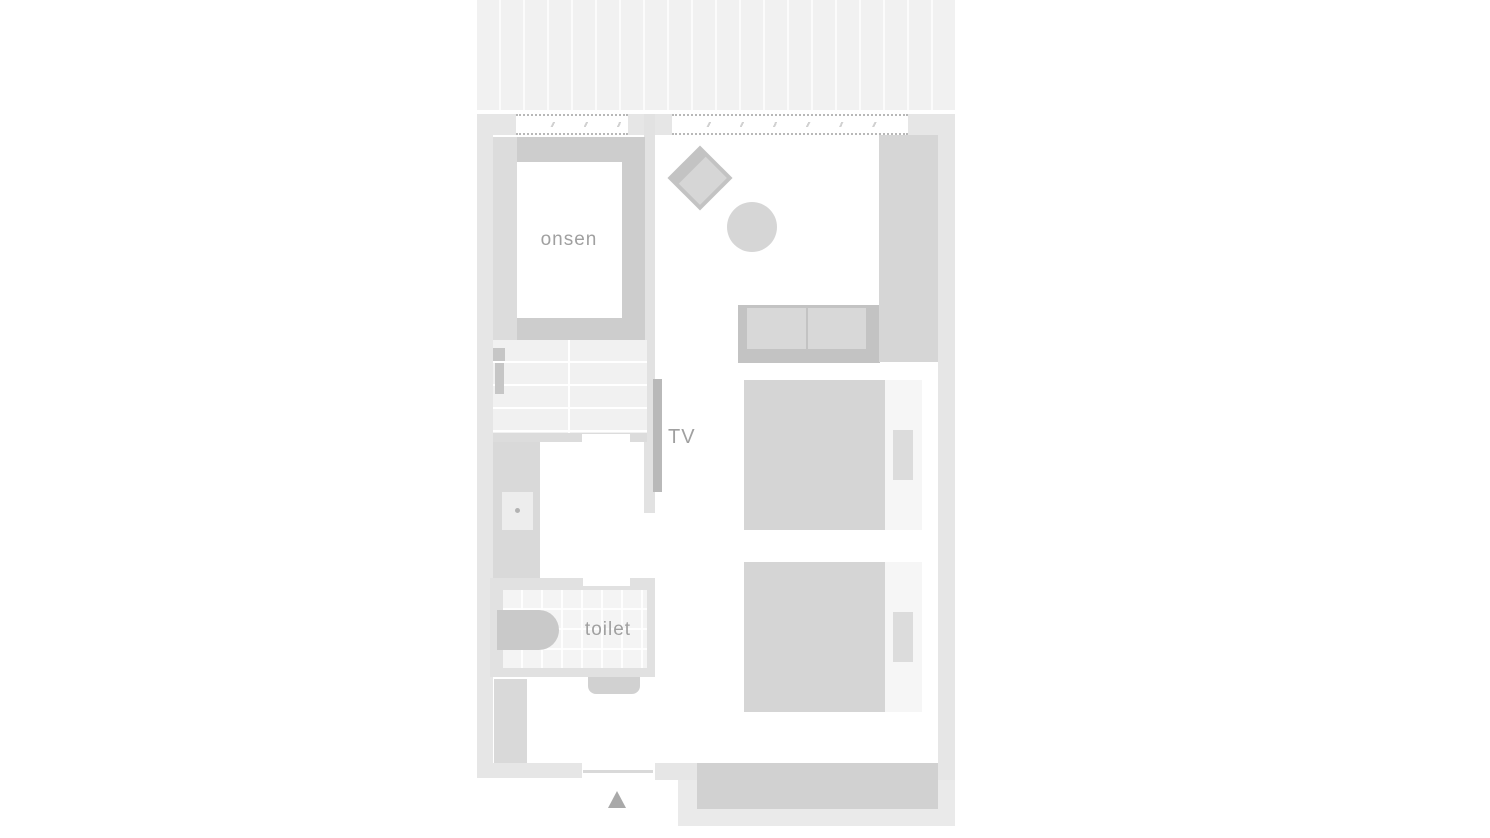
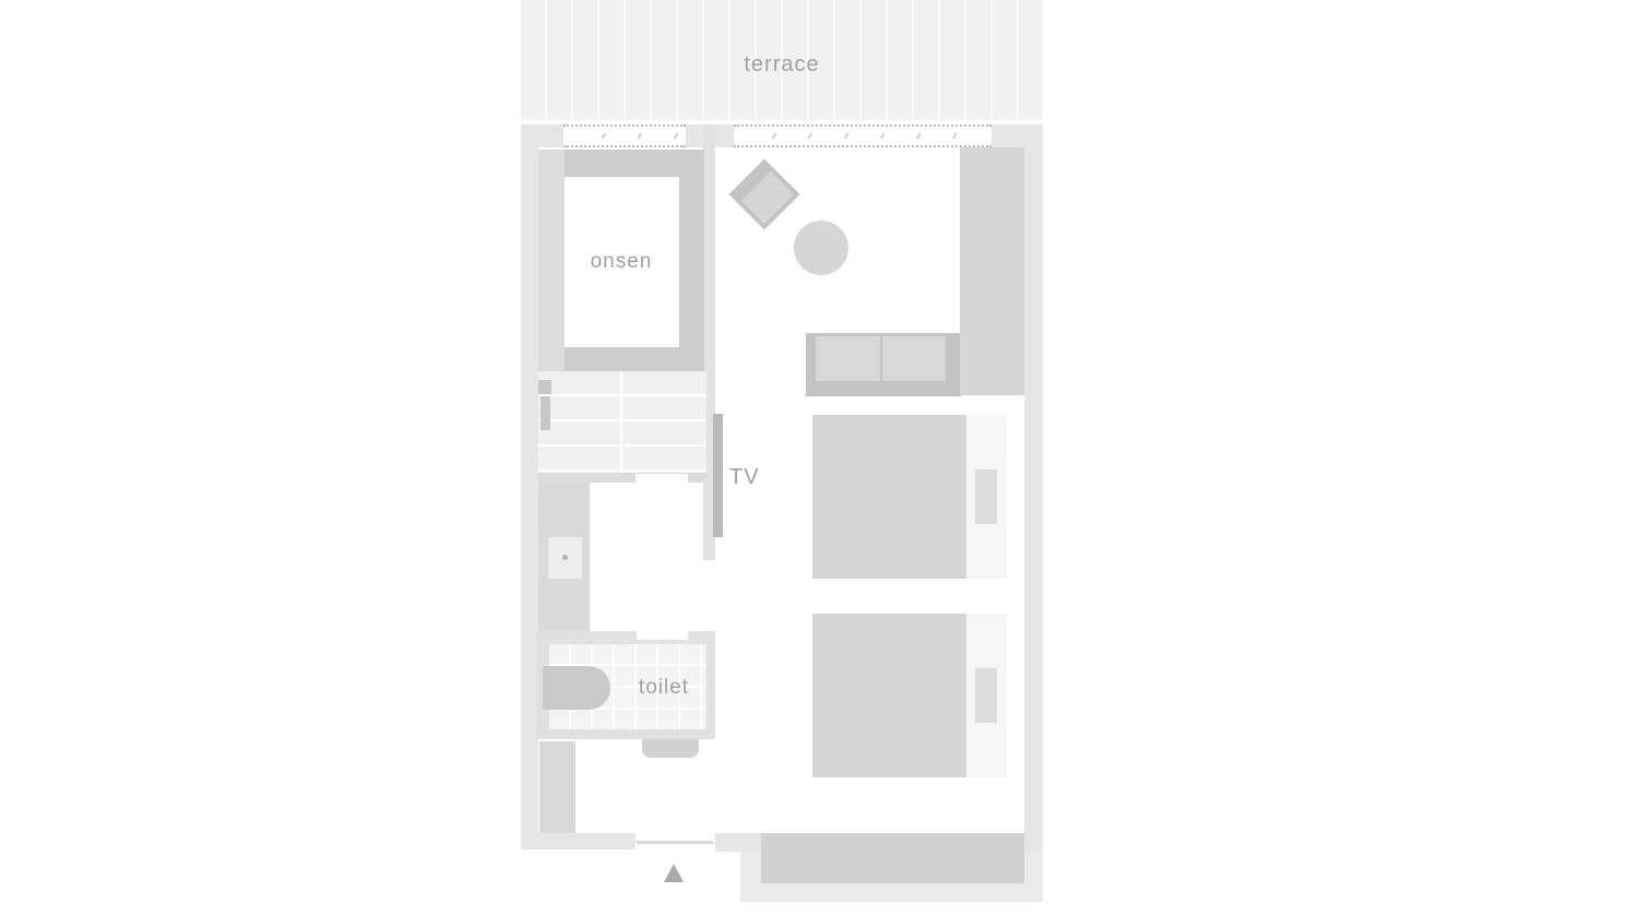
+ terrace
  onsen
  toilet
  TV
